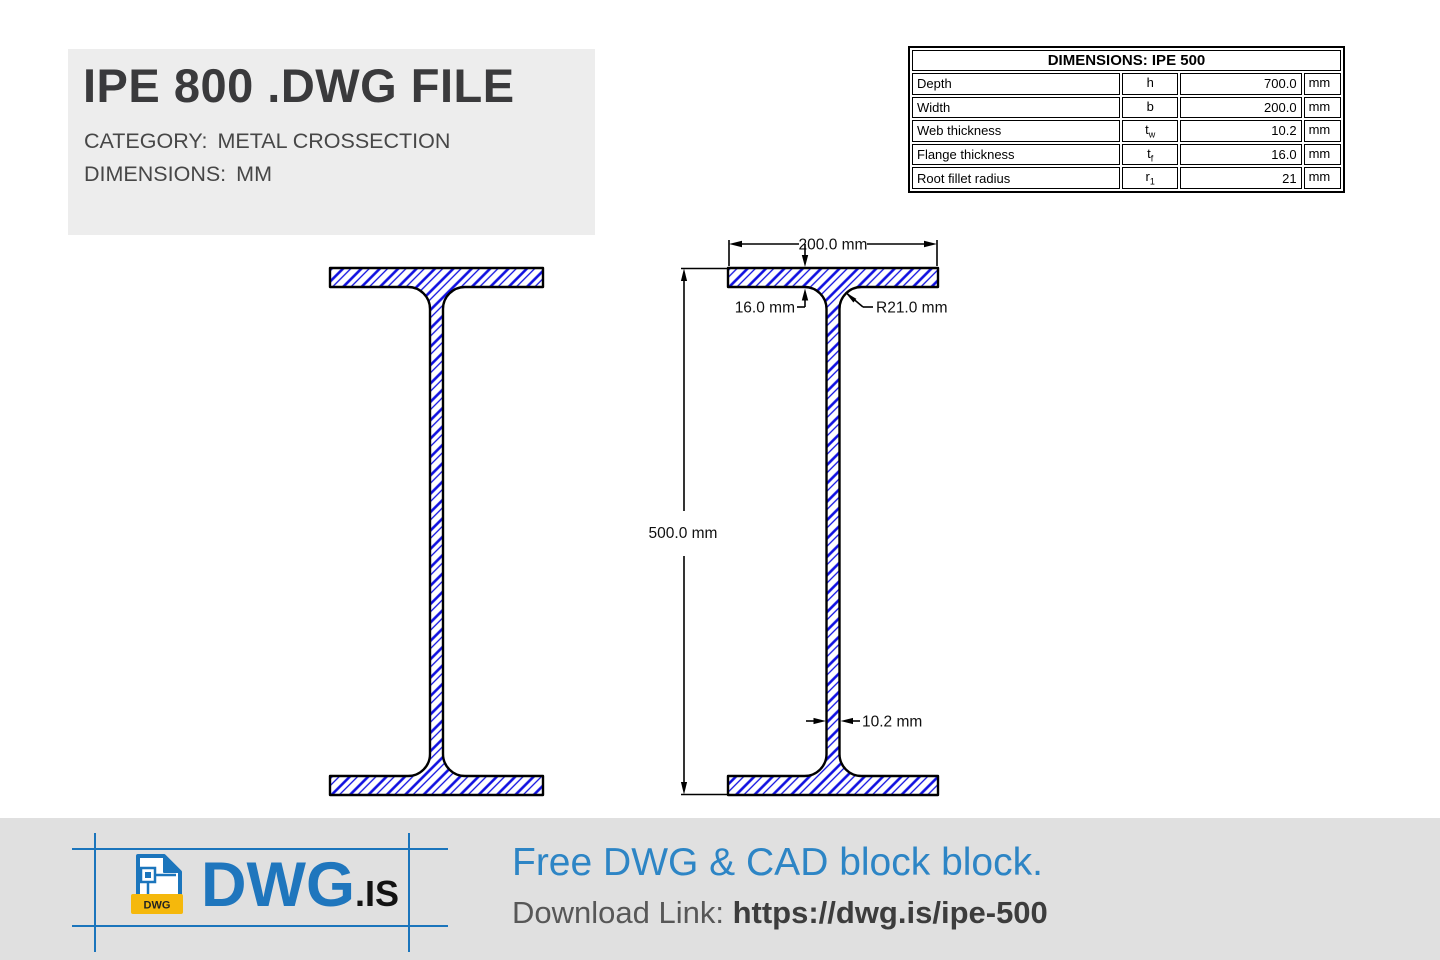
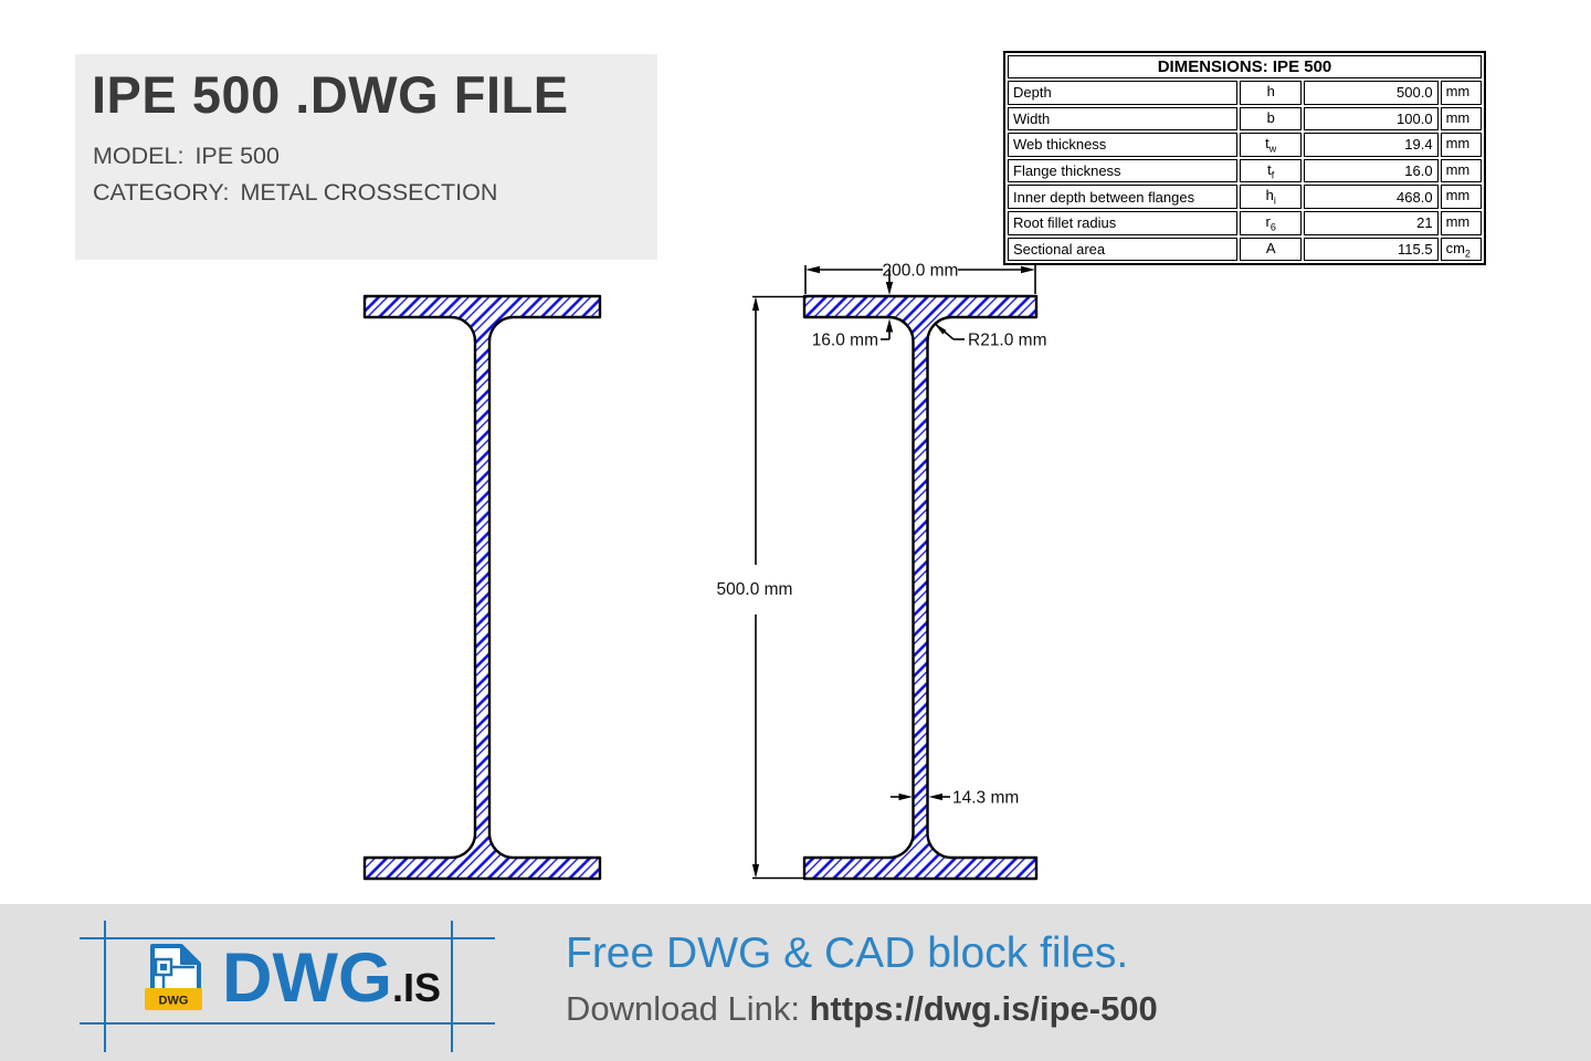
- IPE 800 .DWG FILE
+ IPE 500 .DWG FILE
+ MODEL: IPE 500
  CATEGORY: METAL CROSSECTION
- DIMENSIONS: MM
  DIMENSIONS: IPE 500
- Depth	h	700.0	mm
+ Depth	h	500.0	mm
- Width	b	200.0	mm
+ Width	b	100.0	mm
- Web thickness	tw	10.2	mm
+ Web thickness	tw	19.4	mm
  Flange thickness	tf	16.0	mm
+ Inner depth between flanges	hi	468.0	mm
- Root fillet radius	r1	21	mm
+ Root fillet radius	r6	21	mm
+ Sectional area	A	115.5	cm2
  200.0 mm
  16.0 mm
  R21.0 mm
  500.0 mm
- 10.2 mm
+ 14.3 mm
  DWG
  DWG
  .IS
- Free DWG & CAD block block.
+ Free DWG & CAD block files.
  Download Link: https://dwg.is/ipe-500
